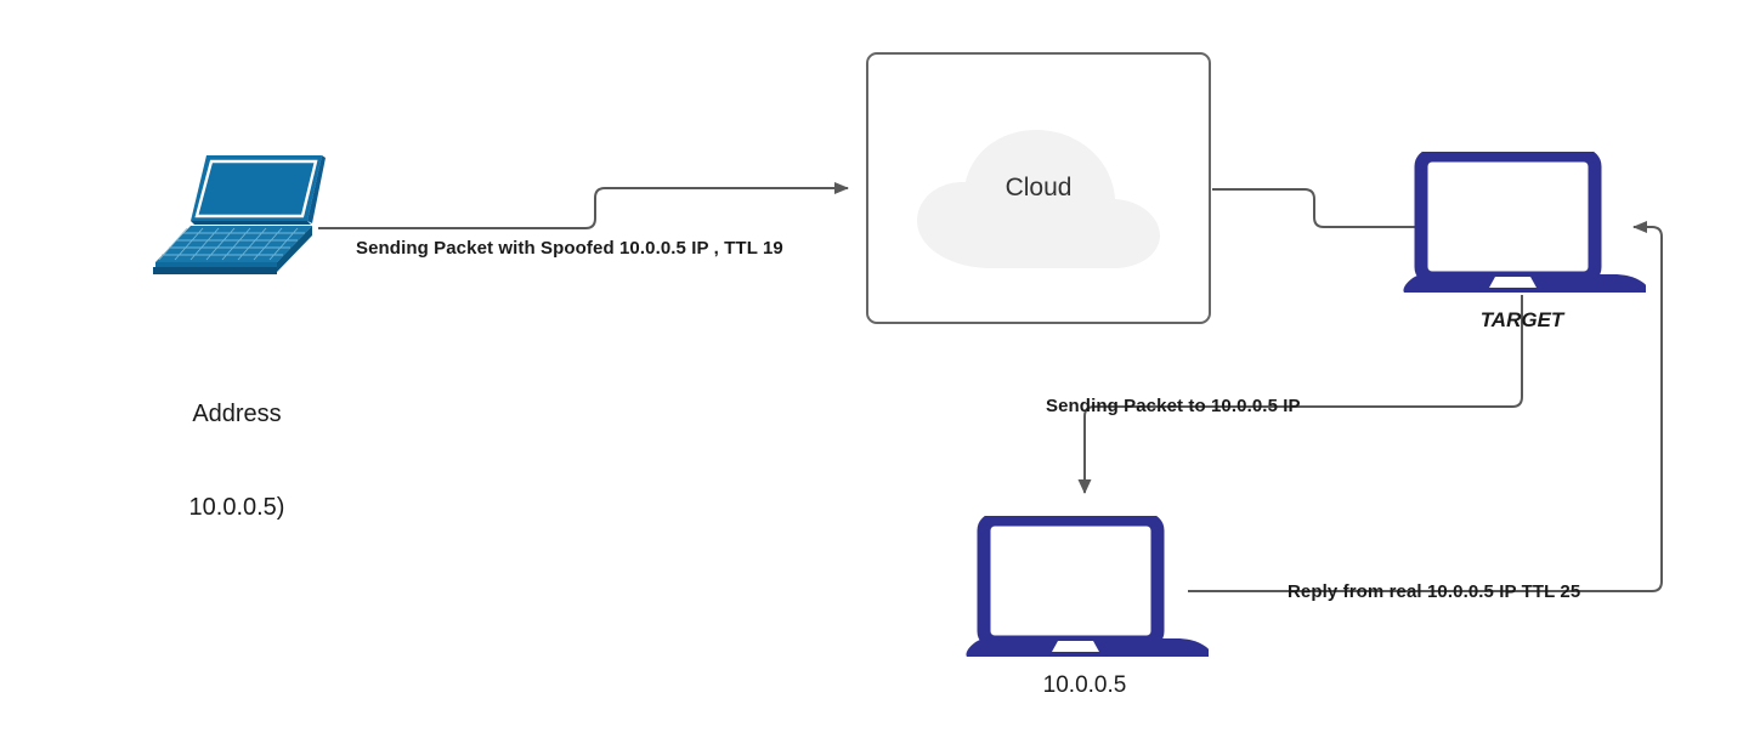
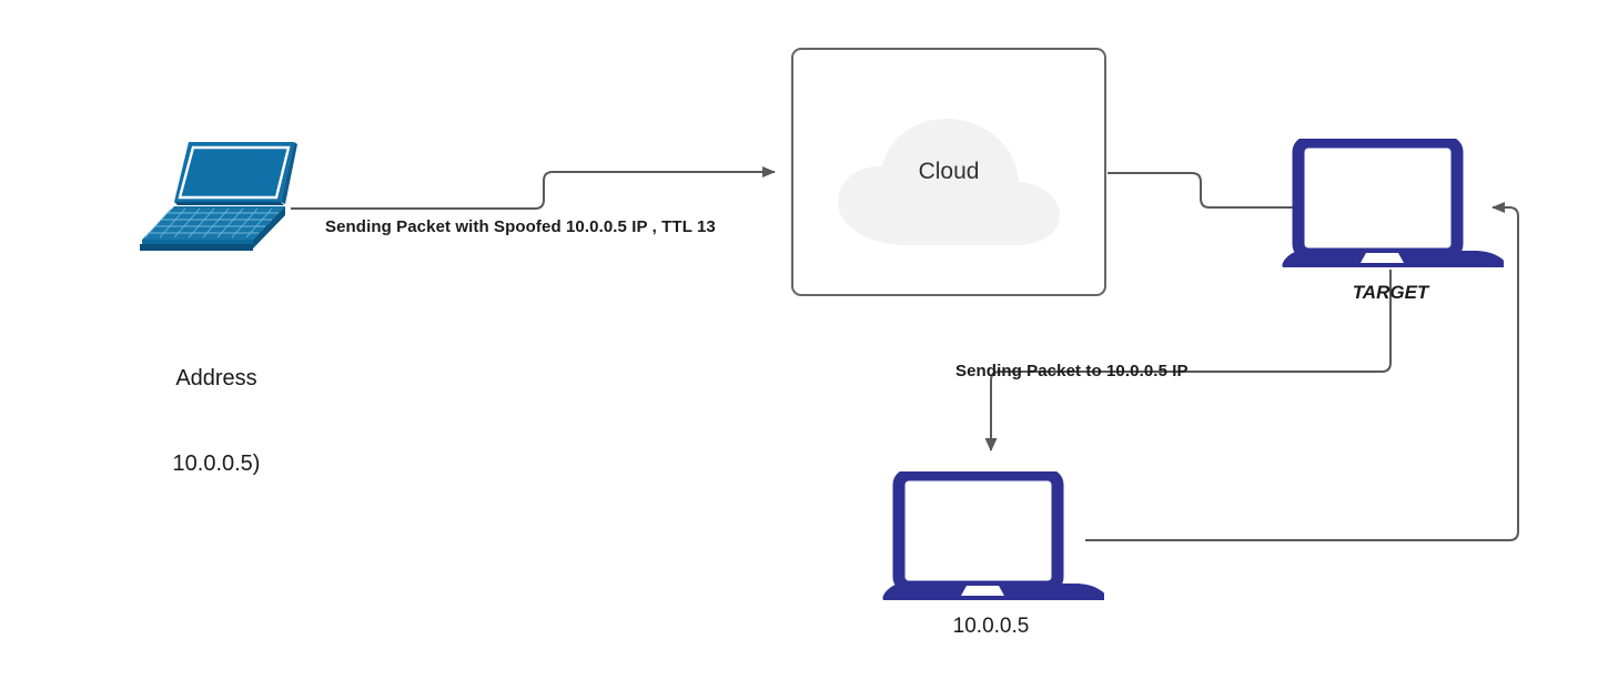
  Address
  10.0.0.5)
  Cloud
  TARGET
  10.0.0.5
- Sending Packet with Spoofed 10.0.0.5 IP , TTL 19
+ Sending Packet with Spoofed 10.0.0.5 IP , TTL 13
  Sending Packet to 10.0.0.5 IP
- Reply from real 10.0.0.5 IP TTL 25
